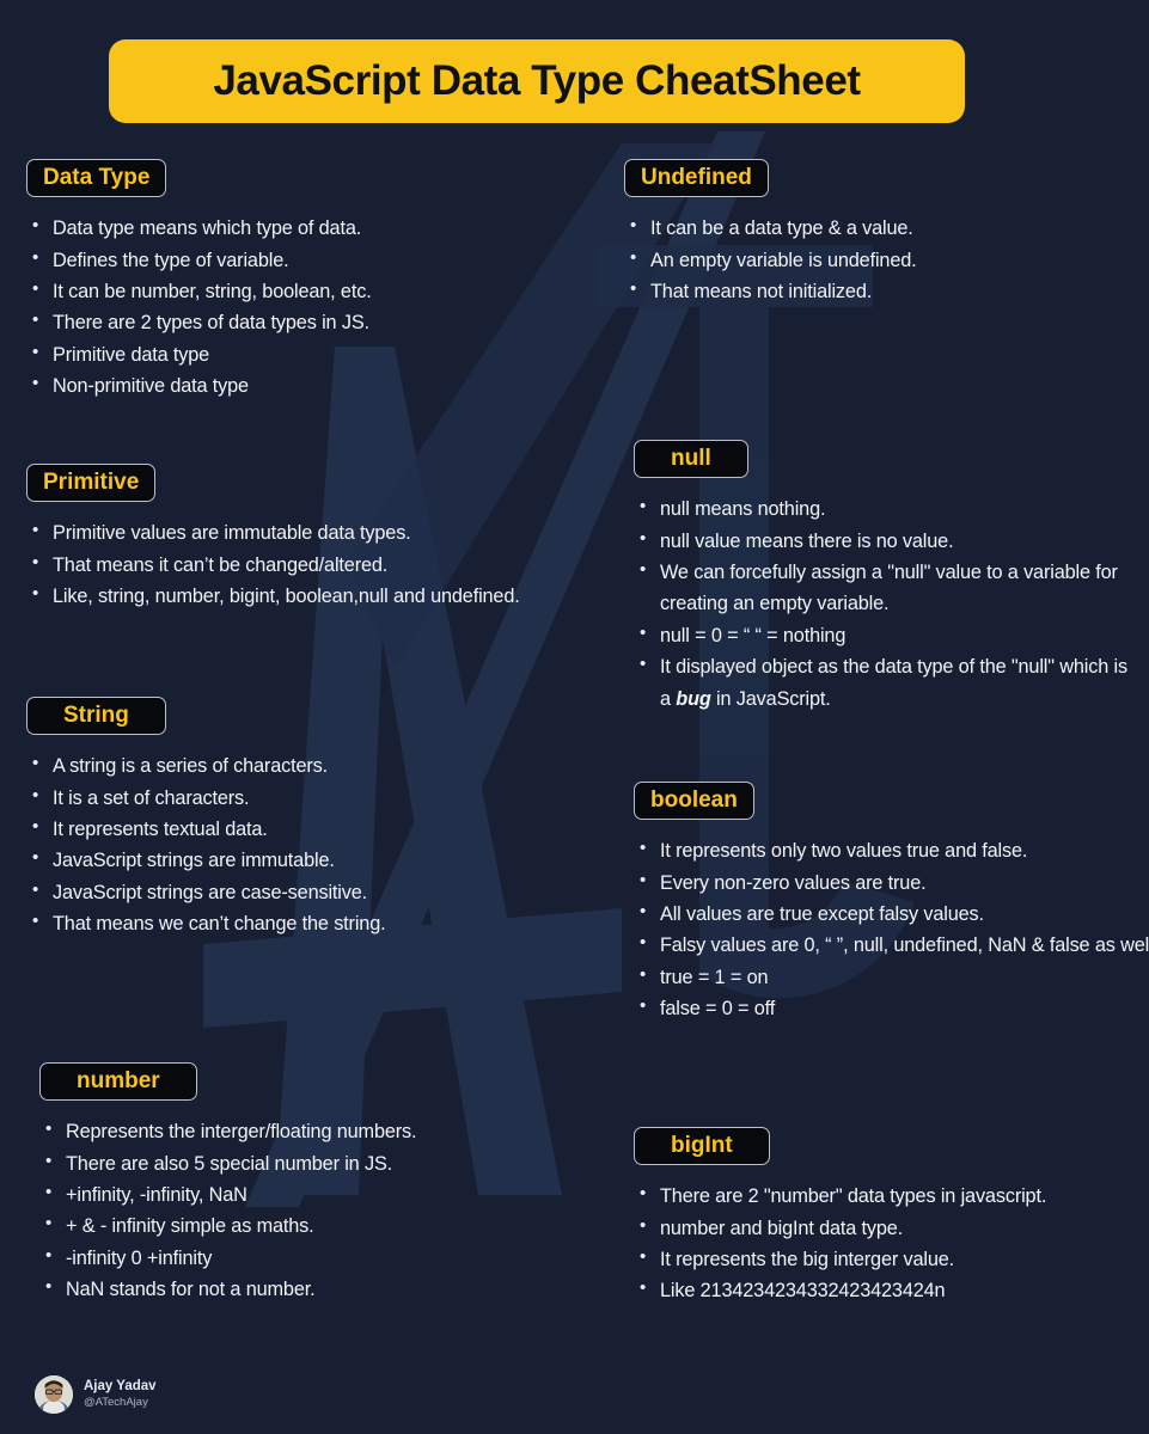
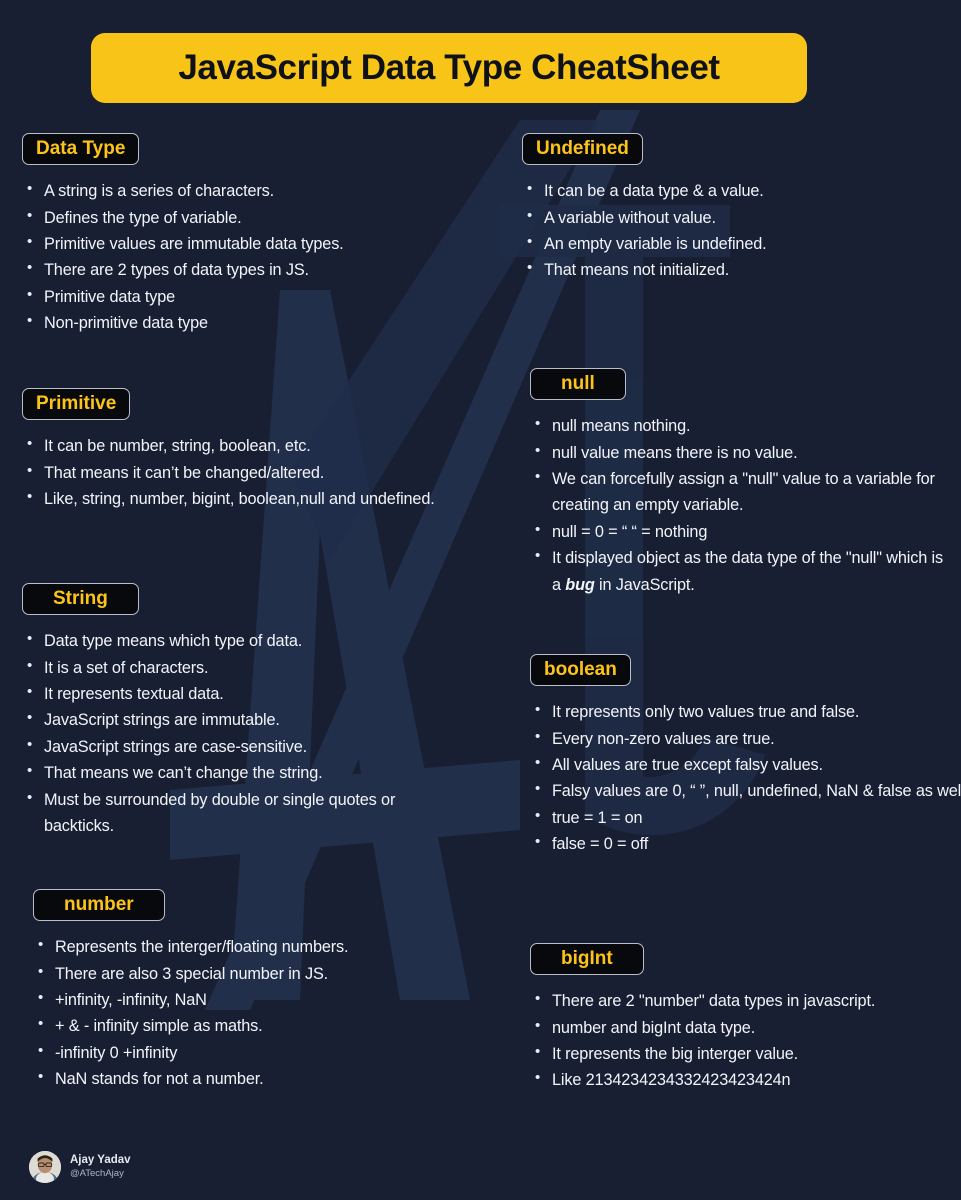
  JavaScript Data Type CheatSheet
  Data Type
- Data type means which type of data.
+ A string is a series of characters.
  Defines the type of variable.
- It can be number, string, boolean, etc.
+ Primitive values are immutable data types.
  There are 2 types of data types in JS.
  Primitive data type
  Non-primitive data type
  Primitive
- Primitive values are immutable data types.
+ It can be number, string, boolean, etc.
  That means it can’t be changed/altered.
  Like, string, number, bigint, boolean,null and undefined.
  String
- A string is a series of characters.
+ Data type means which type of data.
  It is a set of characters.
  It represents textual data.
  JavaScript strings are immutable.
  JavaScript strings are case-sensitive.
  That means we can’t change the string.
+ Must be surrounded by double or single quotes or backticks.
  number
  Represents the interger/floating numbers.
- There are also 5 special number in JS.
+ There are also 3 special number in JS.
  +infinity, -infinity, NaN
  + & - infinity simple as maths.
  -infinity 0 +infinity
  NaN stands for not a number.
  Undefined
  It can be a data type & a value.
+ A variable without value.
  An empty variable is undefined.
  That means not initialized.
  null
  null means nothing.
  null value means there is no value.
  We can forcefully assign a "null" value to a variable for creating an empty variable.
  null = 0 = “ “ = nothing
  It displayed object as the data type of the "null" which is a bug in JavaScript.
  boolean
  It represents only two values true and false.
  Every non-zero values are true.
  All values are true except falsy values.
  Falsy values are 0, “ ”, null, undefined, NaN & false as wel
  true = 1 = on
  false = 0 = off
  bigInt
  There are 2 "number" data types in javascript.
  number and bigInt data type.
  It represents the big interger value.
  Like 2134234234332423423424n
  Ajay Yadav
  @ATechAjay
